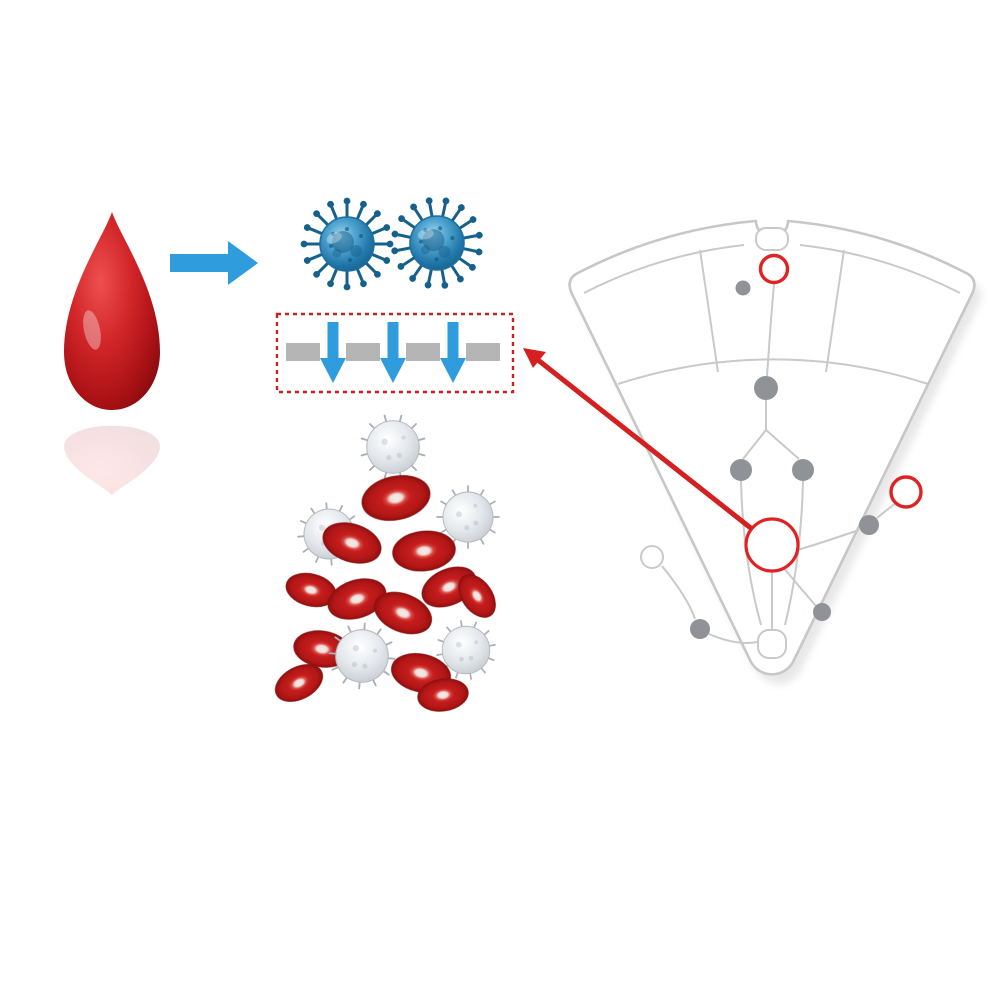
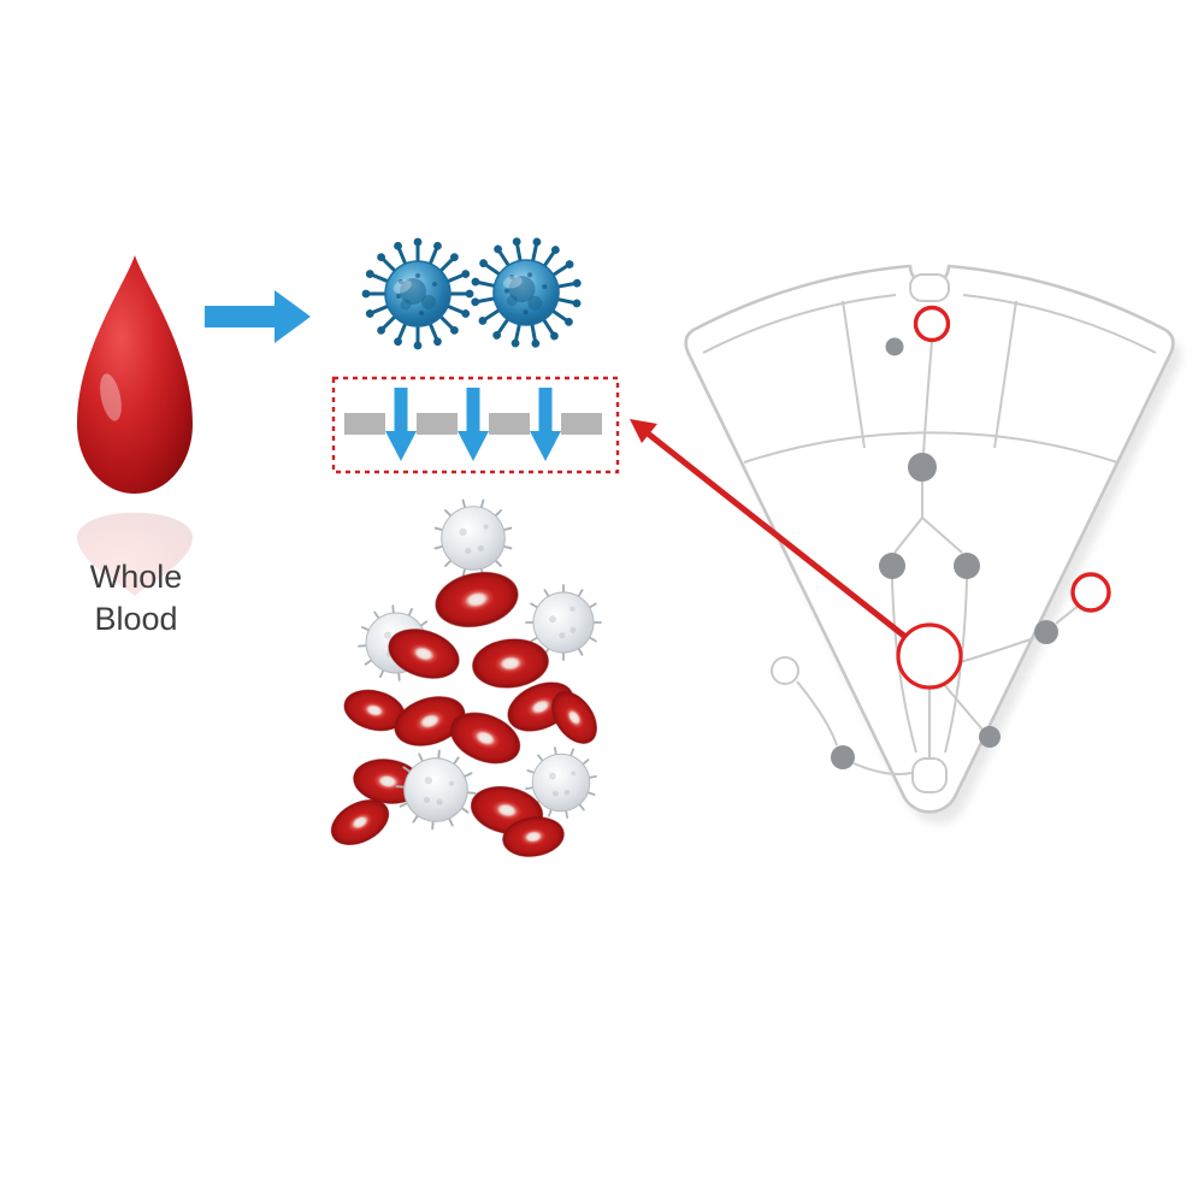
+ Whole Blood
